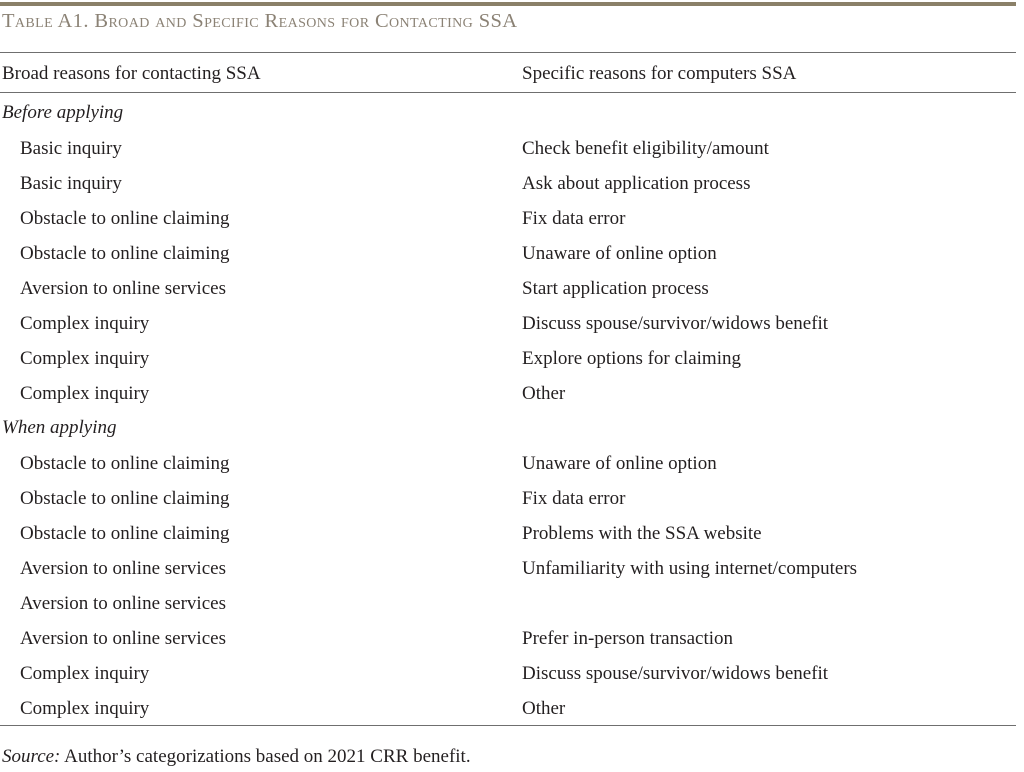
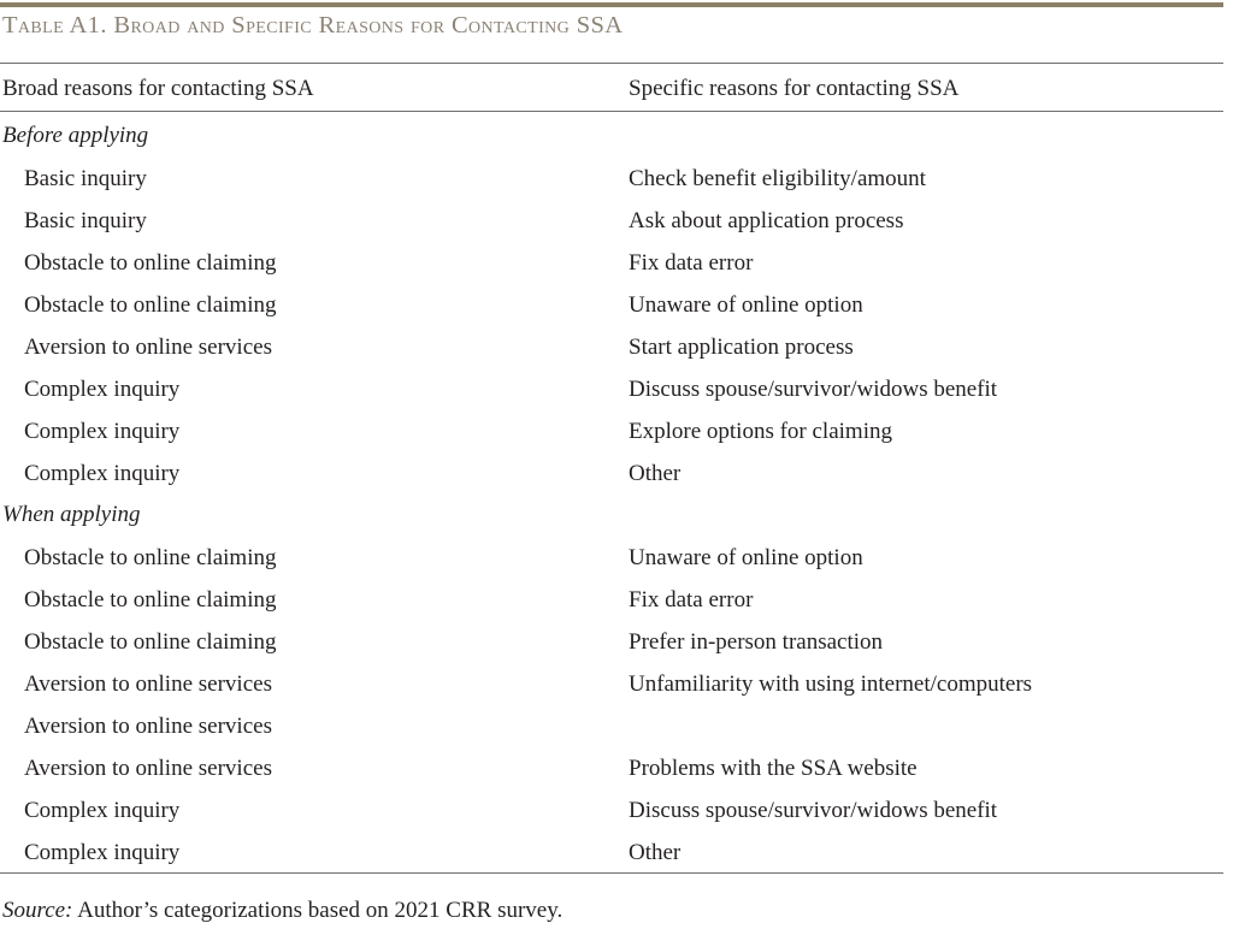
  Table A1. Broad and Specific Reasons for Contacting SSA
  Broad reasons for contacting SSA
- Specific reasons for computers SSA
+ Specific reasons for contacting SSA
  Before applying
  Basic inquiry
  Check benefit eligibility/amount
  Basic inquiry
  Ask about application process
  Obstacle to online claiming
  Fix data error
  Obstacle to online claiming
  Unaware of online option
  Aversion to online services
  Start application process
  Complex inquiry
  Discuss spouse/survivor/widows benefit
  Complex inquiry
  Explore options for claiming
  Complex inquiry
  Other
  When applying
  Obstacle to online claiming
  Unaware of online option
  Obstacle to online claiming
  Fix data error
  Obstacle to online claiming
- Problems with the SSA website
+ Prefer in-person transaction
  Aversion to online services
  Unfamiliarity with using internet/computers
  Aversion to online services
  Aversion to online services
- Prefer in-person transaction
+ Problems with the SSA website
  Complex inquiry
  Discuss spouse/survivor/widows benefit
  Complex inquiry
  Other
- Source: Author’s categorizations based on 2021 CRR benefit.
+ Source: Author’s categorizations based on 2021 CRR survey.
